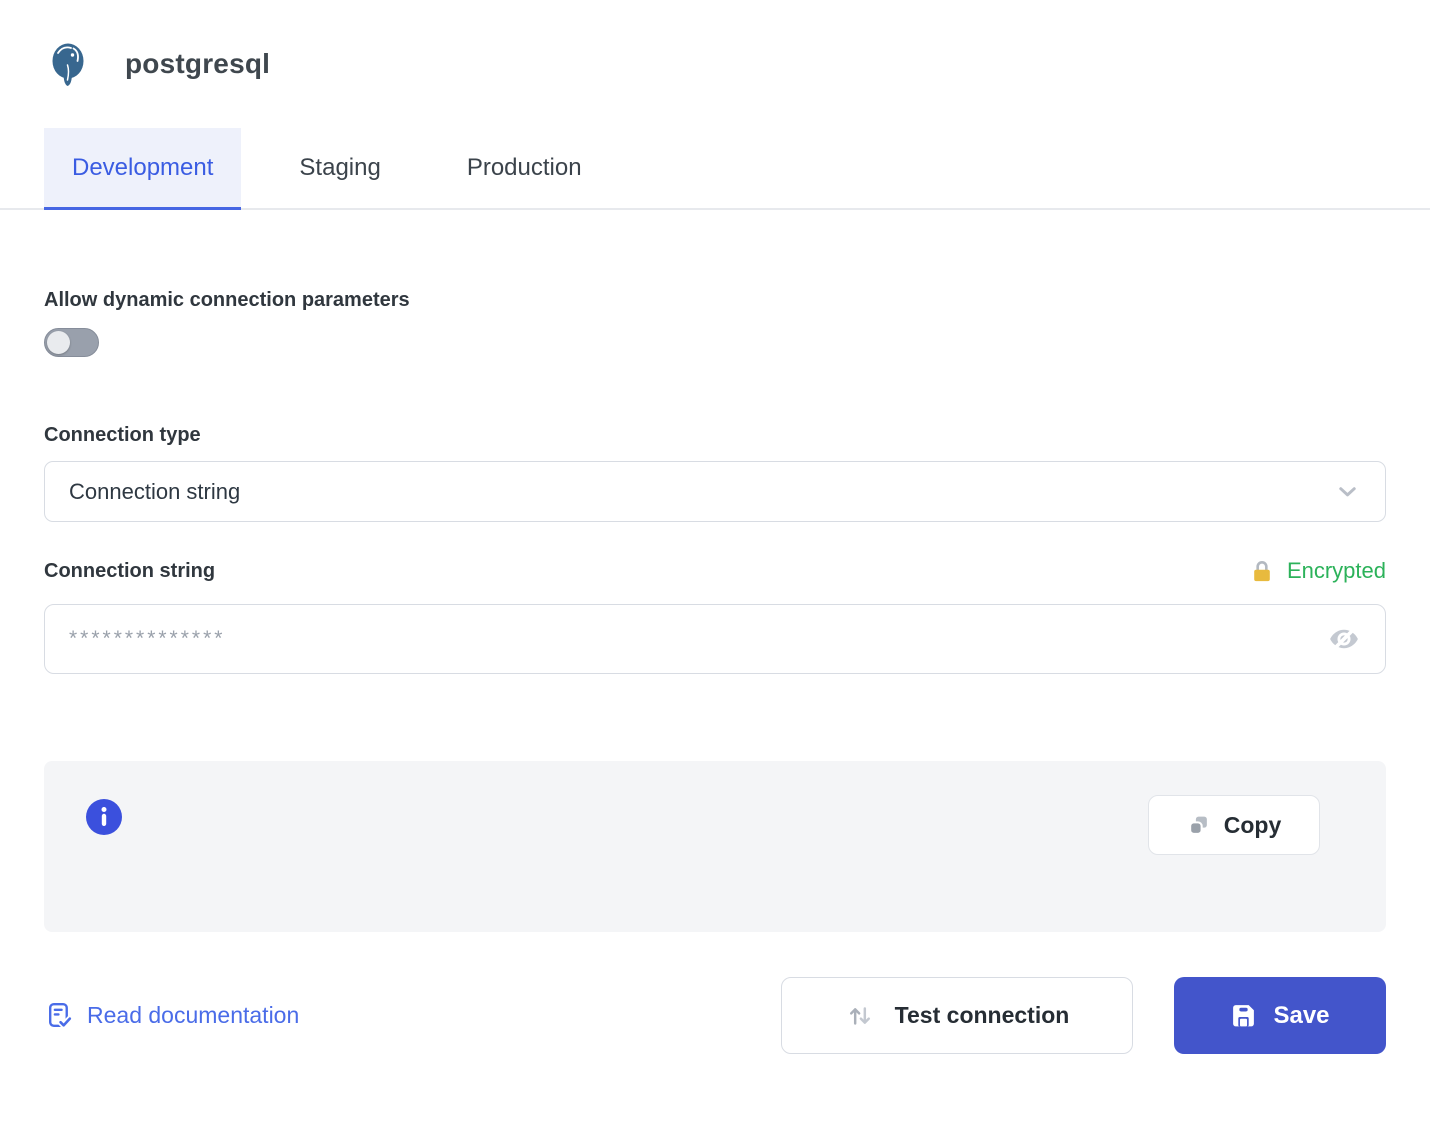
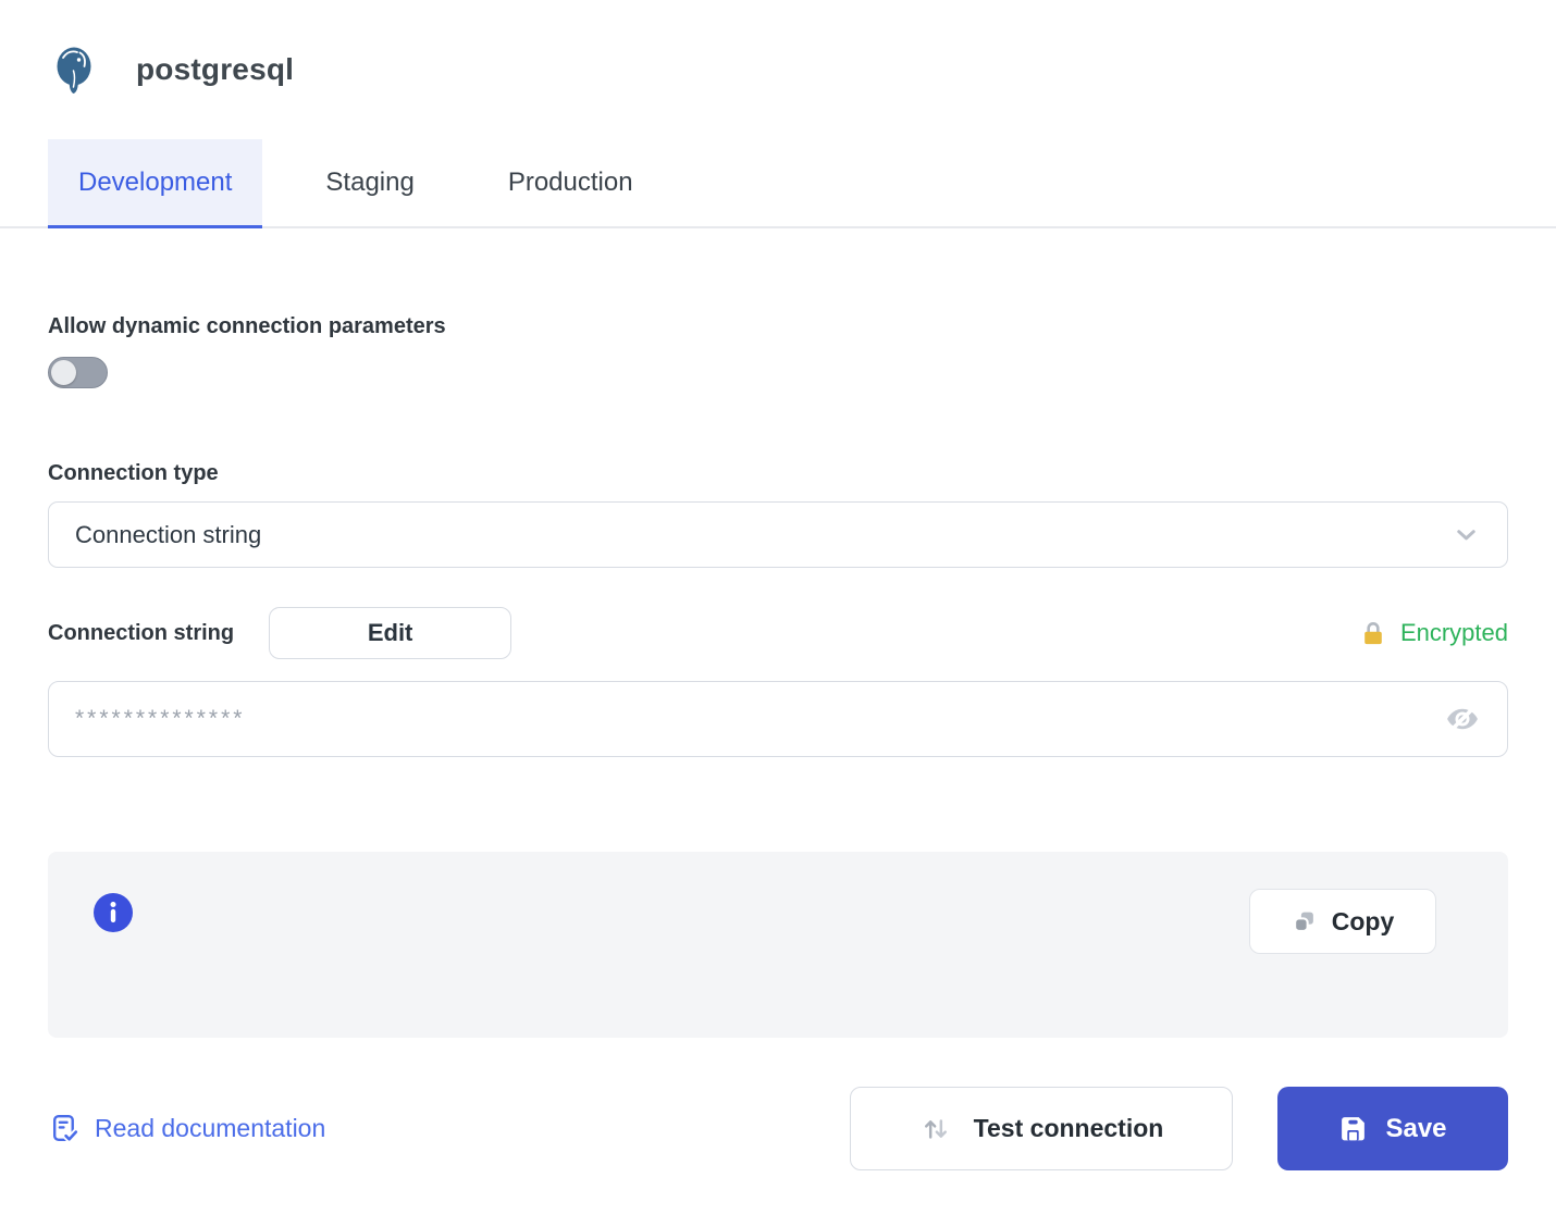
  postgresql
  Development
  Staging
  Production
  Allow dynamic connection parameters
  Connection type
  Connection string
  Connection string
+ Edit
  Encrypted
  **************
  Copy
  Read documentation
  Test connection
  Save
